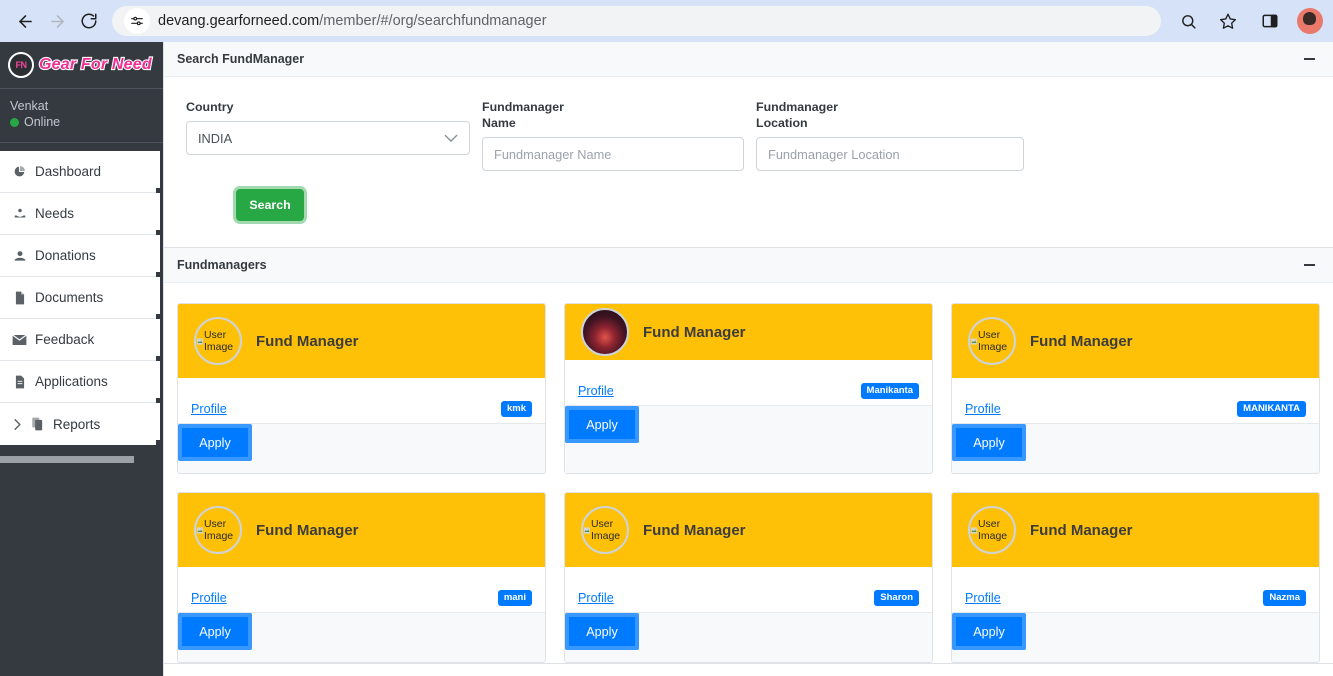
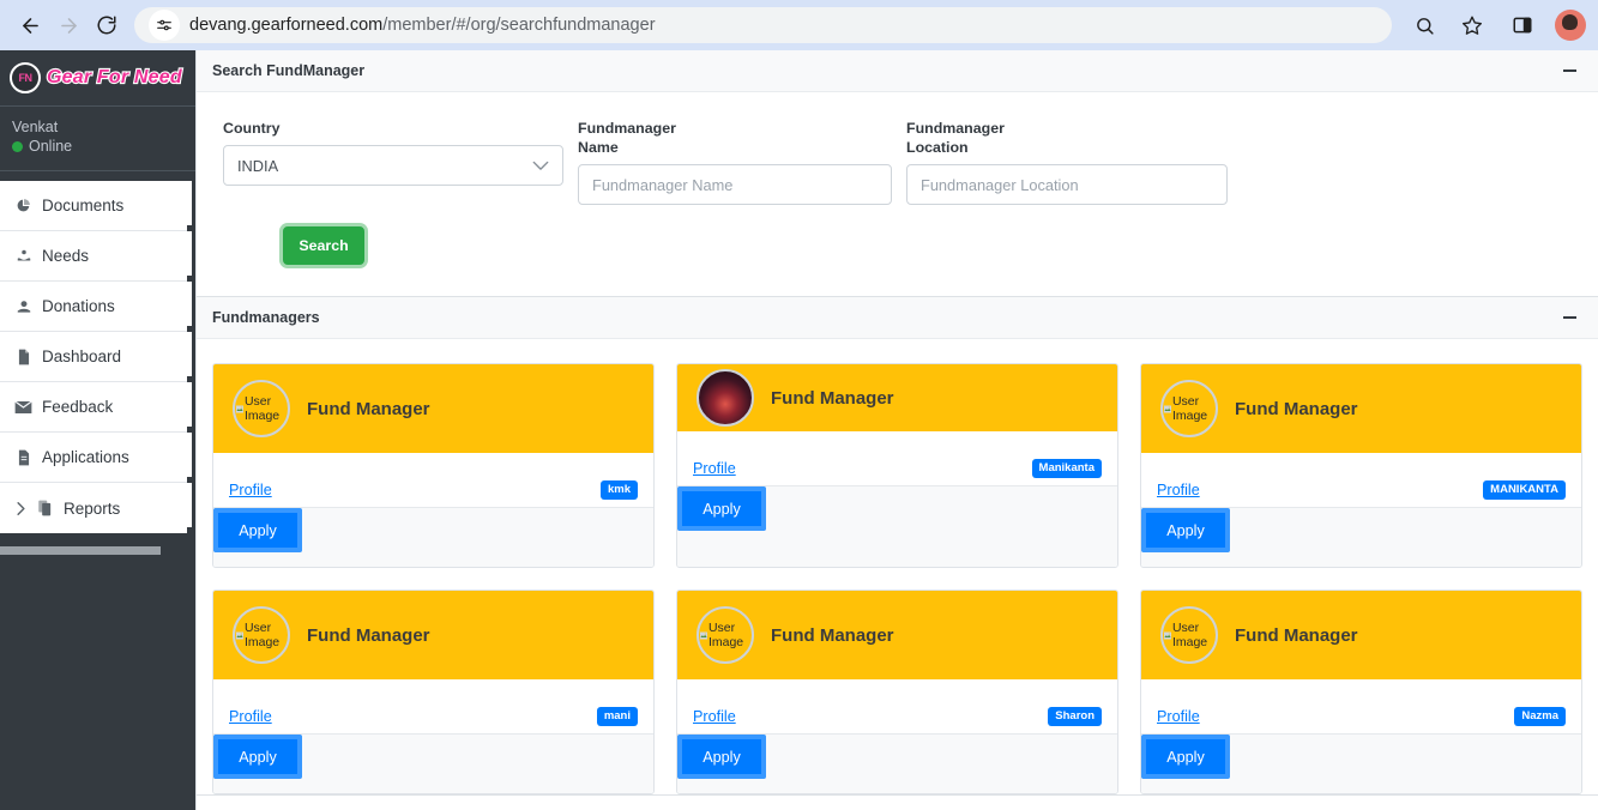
  devang.gearforneed.com/member/#/org/searchfundmanager
  FN
  Gear For Need
  Venkat
  Online
- Dashboard
+ Documents
  Needs
  Donations
- Documents
+ Dashboard
  Feedback
  Applications
  Reports
  Search FundManager
  Country
  INDIA
  Fundmanager
  Name
  Fundmanager Name
  Fundmanager
  Location
  Fundmanager Location
  Search
  Fundmanagers
  User Image
  Fund Manager
  Profile
  kmk
  Apply
  Fund Manager
  Profile
  Manikanta
  Apply
  User Image
  Fund Manager
  Profile
  MANIKANTA
  Apply
  User Image
  Fund Manager
  Profile
  mani
  Apply
  User Image
  Fund Manager
  Profile
  Sharon
  Apply
  User Image
  Fund Manager
  Profile
  Nazma
  Apply
